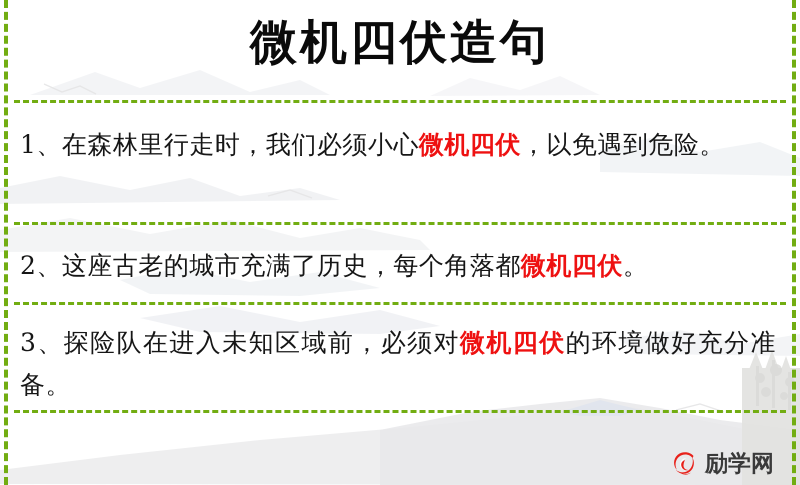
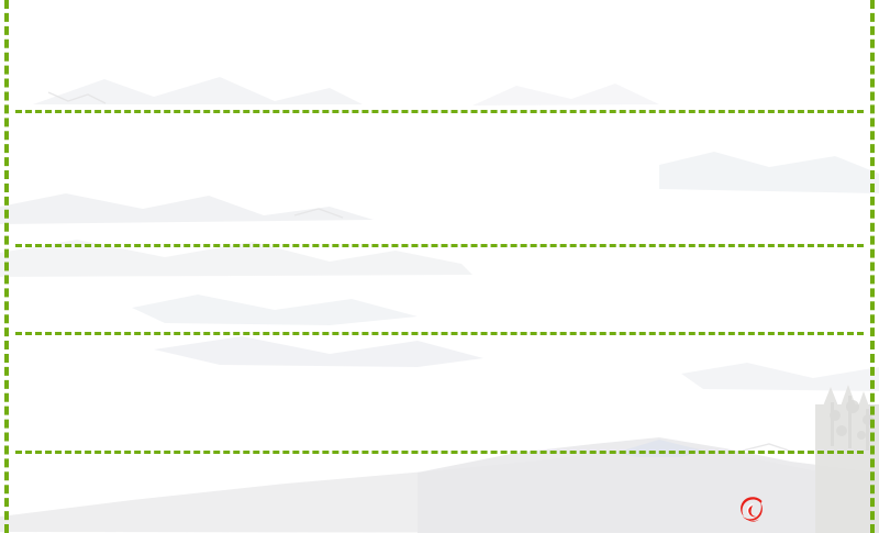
- 微机四伏造句
- 1、在森林里行走时，我们必须小心微机四伏，以免遇到危险。
- 2、这座古老的城市充满了历史，每个角落都微机四伏。
- 3、探险队在进入未知区域前，必须对微机四伏的环境做好充分准备。
- 励学网
